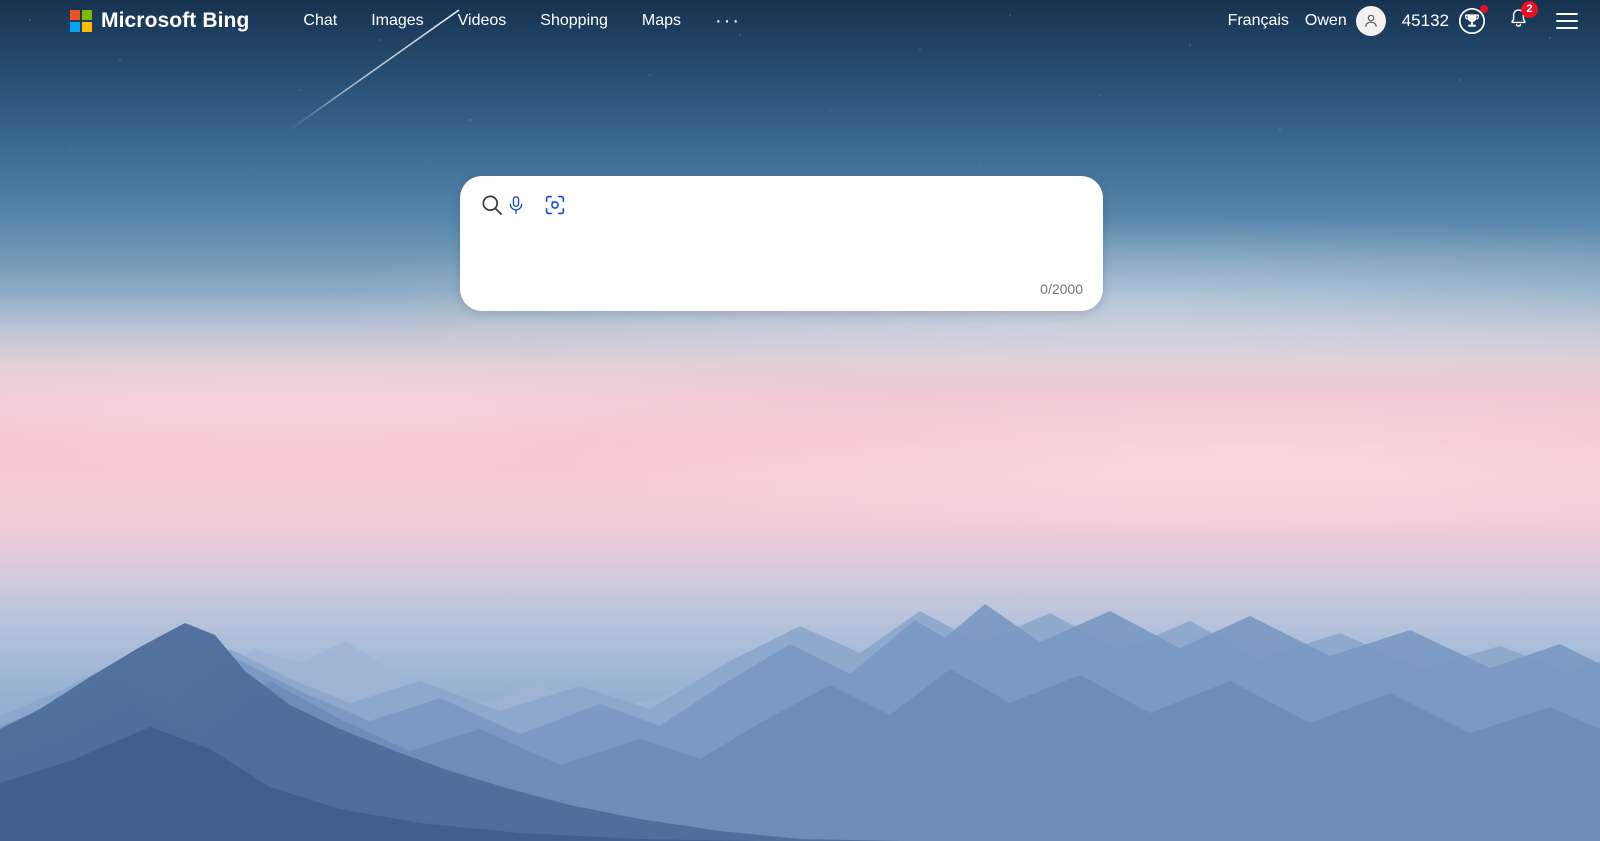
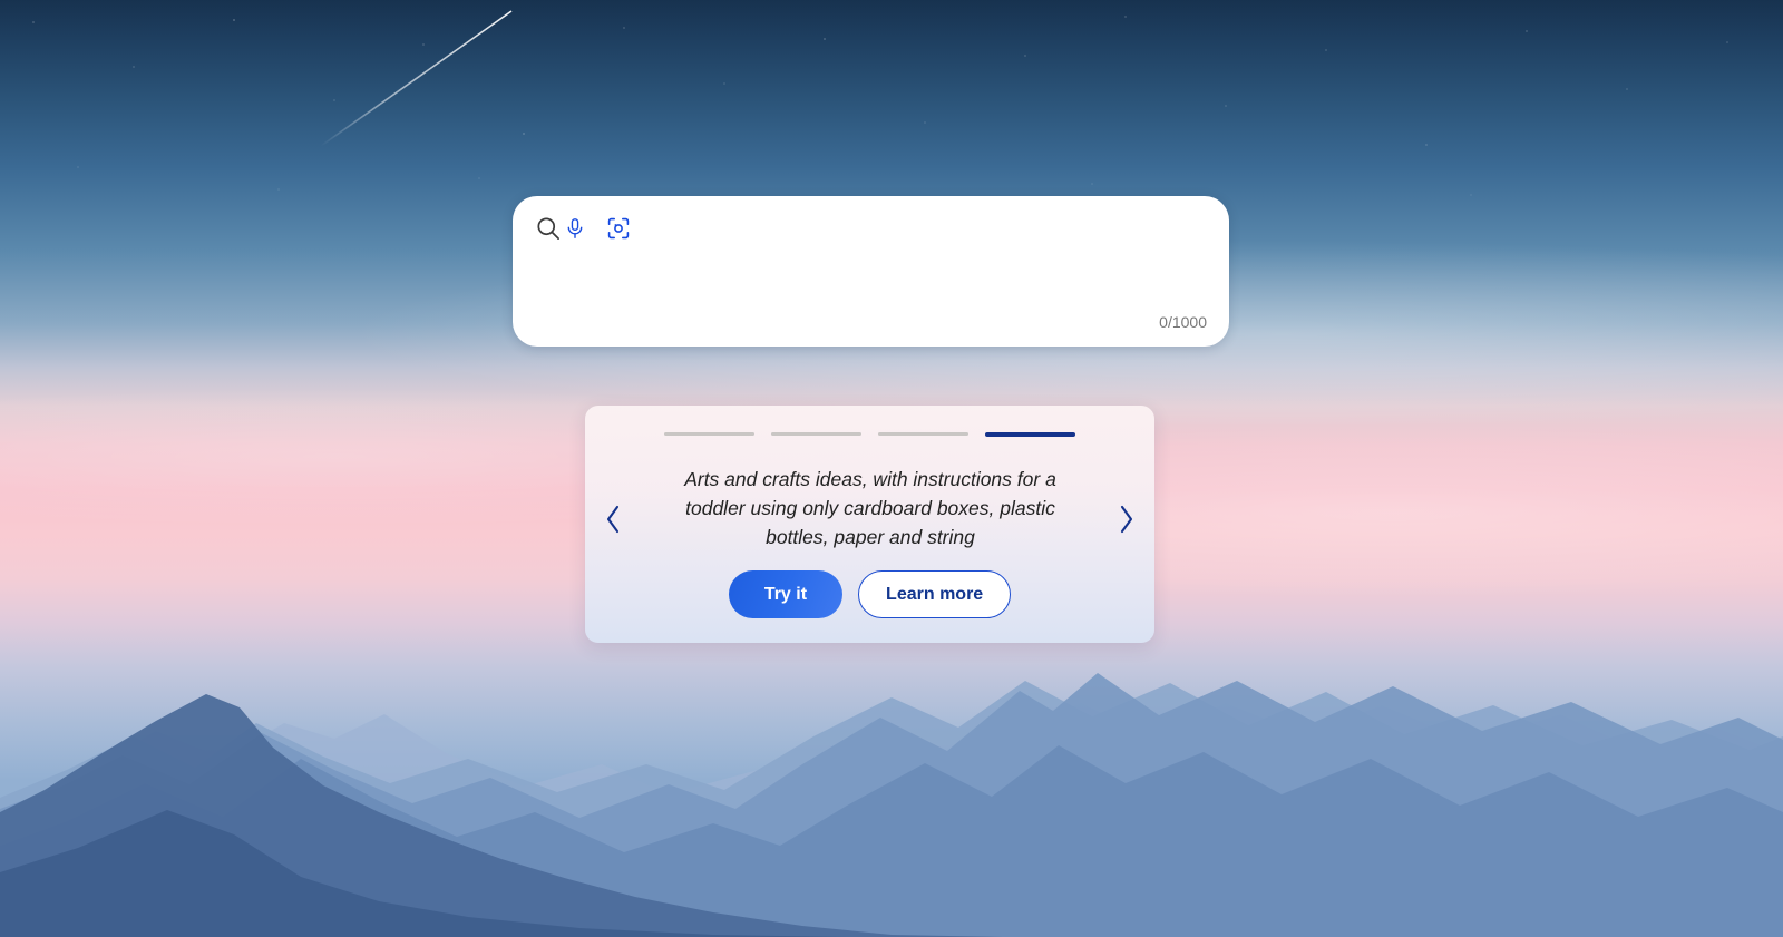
- Microsoft Bing
- Chat
- Images
- Videos
- Shopping
- Maps
- ···
- Français
- Owen
- 45132
- 2
- 0/2000
+ 0/1000
+ Arts and crafts ideas, with instructions for a toddler using only cardboard boxes, plastic bottles, paper and string
+ Try it
+ Learn more
